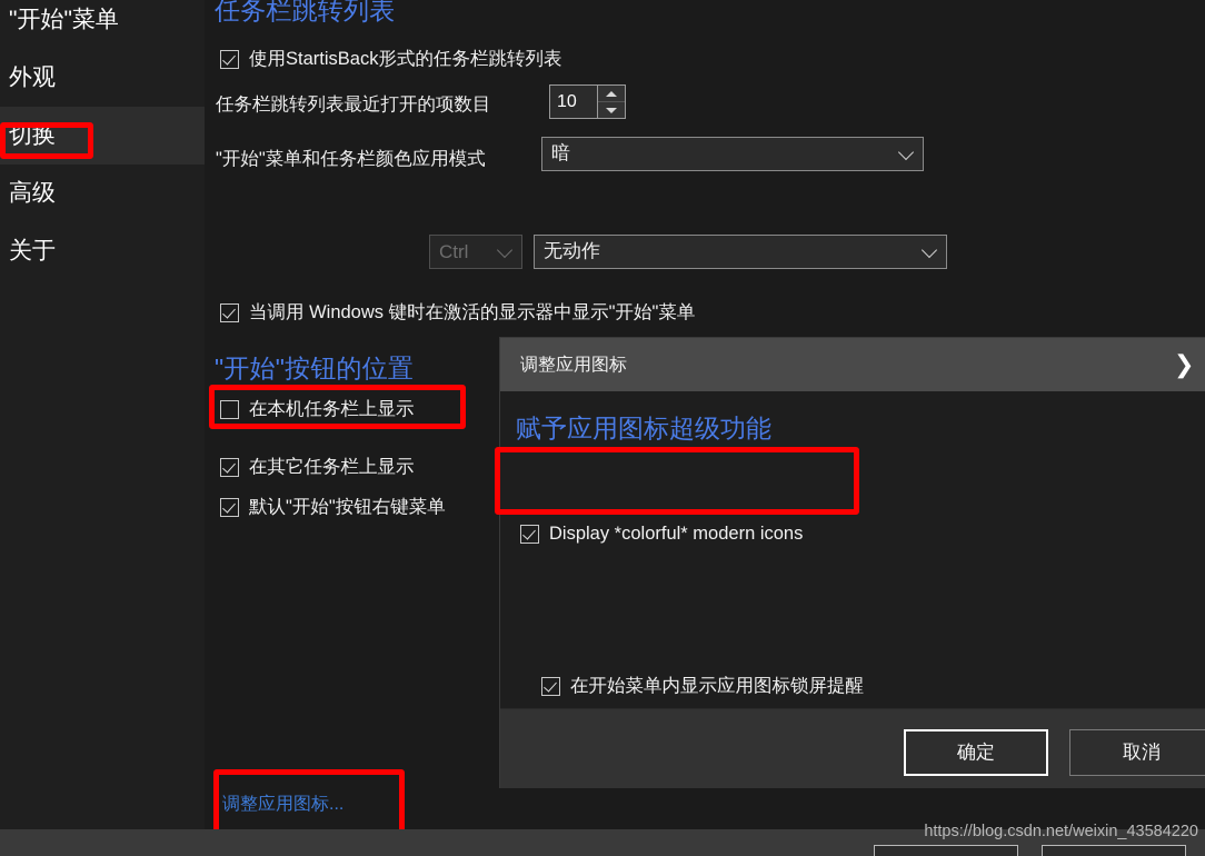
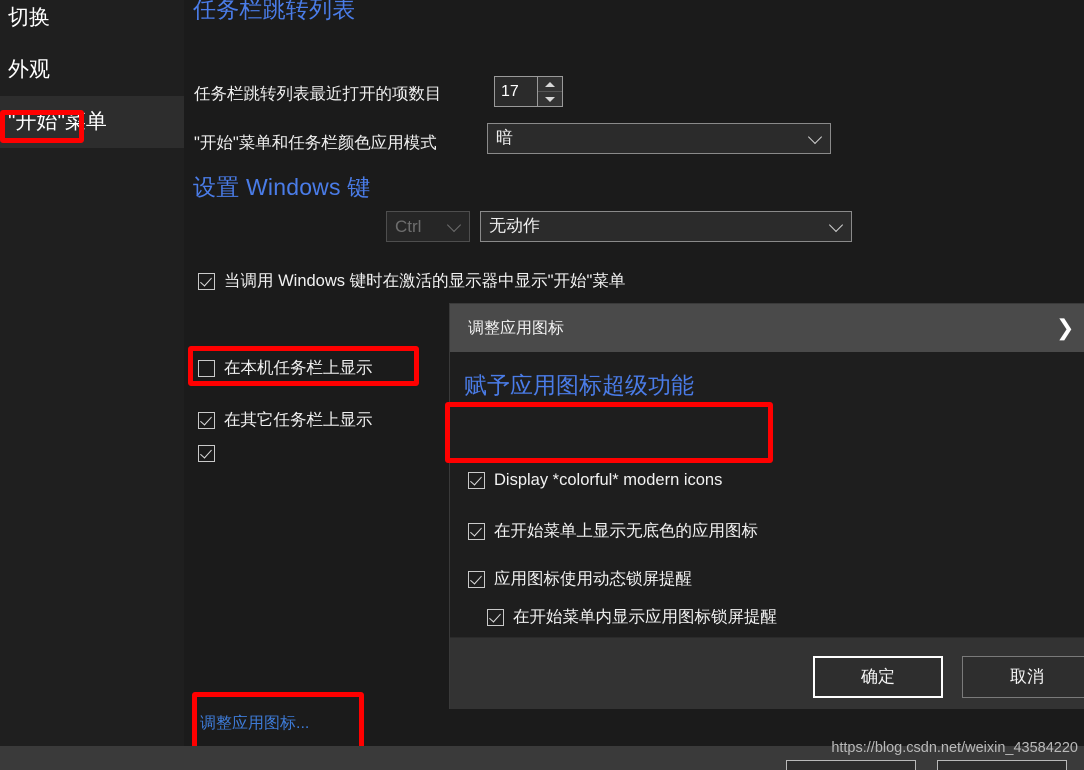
- "开始"菜单
+ 切换
  外观
- 切换
+ "开始"菜单
- 高级
- 关于
  任务栏跳转列表
- 使用StartisBack形式的任务栏跳转列表
  任务栏跳转列表最近打开的项数目
- 10
+ 17
  "开始"菜单和任务栏颜色应用模式
  暗
+ 设置 Windows 键
  Ctrl
  无动作
  当调用 Windows 键时在激活的显示器中显示"开始"菜单
- "开始"按钮的位置
  在本机任务栏上显示
  在其它任务栏上显示
- 默认"开始"按钮右键菜单
  调整应用图标...
  调整应用图标
  ❯
  赋予应用图标超级功能
  Display *colorful* modern icons
+ 在开始菜单上显示无底色的应用图标
+ 应用图标使用动态锁屏提醒
  在开始菜单内显示应用图标锁屏提醒
  确定
  取消
  https://blog.csdn.net/weixin_43584220
